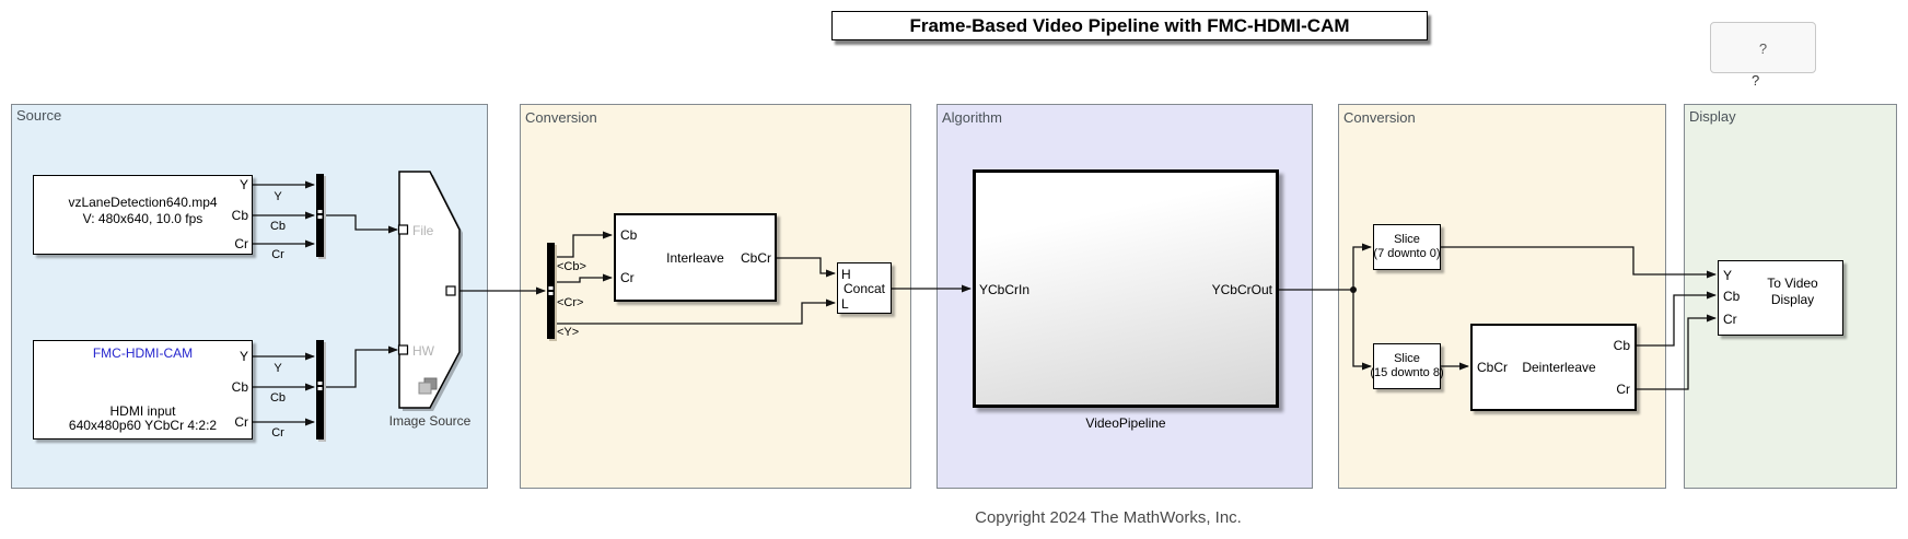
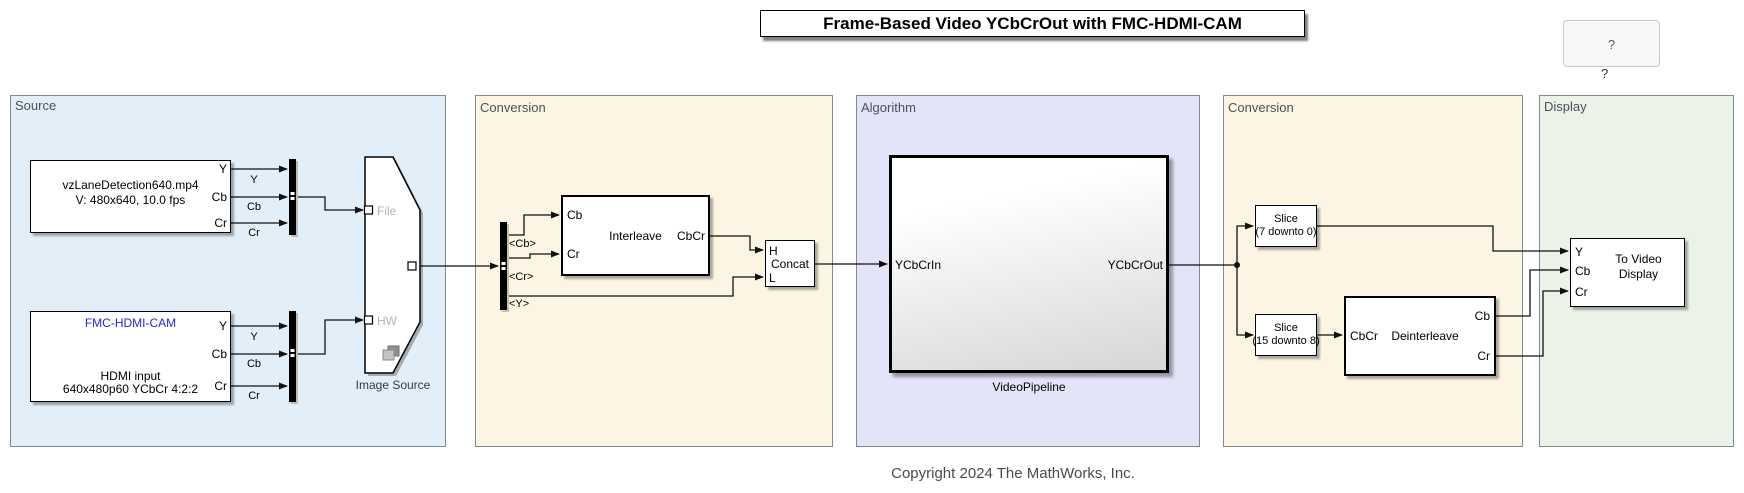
  Source
  Conversion
  Algorithm
  Conversion
  Display
- Frame-Based Video Pipeline with FMC-HDMI-CAM
+ Frame-Based Video YCbCrOut with FMC-HDMI-CAM
  ?
  ?
  vzLaneDetection640.mp4
  V: 480x640, 10.0 fps
  Y
  Cb
  Cr
  Y
  Cb
  Cr
  FMC-HDMI-CAM
  HDMI input
  640x480p60 YCbCr 4:2:2
  Y
  Cb
  Cr
  Y
  Cb
  Cr
  File
  HW
  Image Source
  <Cb>
  <Cr>
  <Y>
  Cb
  Cr
  Interleave
  CbCr
  H
  L
  Concat
  YCbCrIn
  YCbCrOut
  VideoPipeline
  Slice
  (7 downto 0)
  Slice
  (15 downto 8)
  CbCr
  Deinterleave
  Cb
  Cr
  Y
  Cb
  Cr
  To Video
  Display
  Copyright 2024 The MathWorks, Inc.
